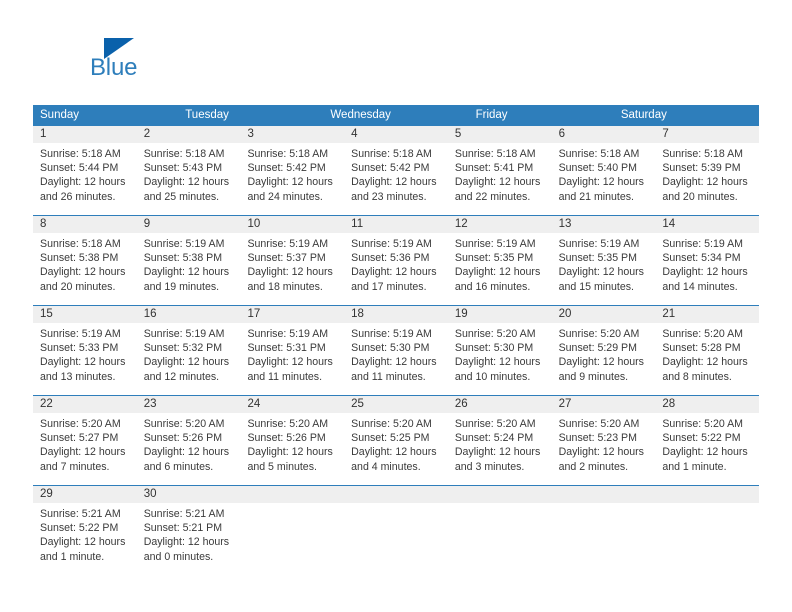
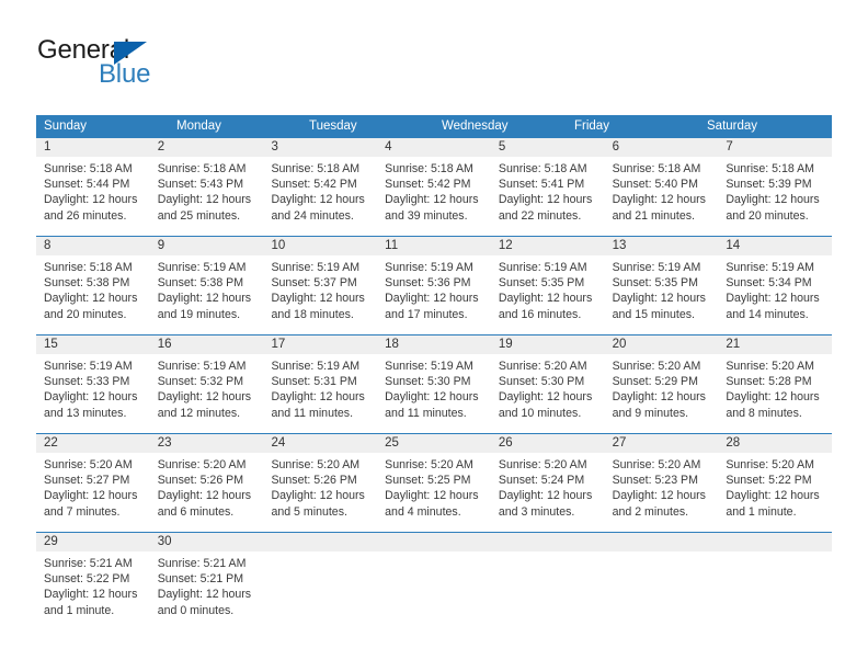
+ General
  Blue
  Sunday
+ Monday
  Tuesday
  Wednesday
  Friday
  Saturday
  1
  Sunrise: 5:18 AM
  Sunset: 5:44 PM
  Daylight: 12 hours
  and 26 minutes.
  2
  Sunrise: 5:18 AM
  Sunset: 5:43 PM
  Daylight: 12 hours
  and 25 minutes.
  3
  Sunrise: 5:18 AM
  Sunset: 5:42 PM
  Daylight: 12 hours
  and 24 minutes.
  4
  Sunrise: 5:18 AM
  Sunset: 5:42 PM
  Daylight: 12 hours
- and 23 minutes.
+ and 39 minutes.
  5
  Sunrise: 5:18 AM
  Sunset: 5:41 PM
  Daylight: 12 hours
  and 22 minutes.
  6
  Sunrise: 5:18 AM
  Sunset: 5:40 PM
  Daylight: 12 hours
  and 21 minutes.
  7
  Sunrise: 5:18 AM
  Sunset: 5:39 PM
  Daylight: 12 hours
  and 20 minutes.
  8
  Sunrise: 5:18 AM
  Sunset: 5:38 PM
  Daylight: 12 hours
  and 20 minutes.
  9
  Sunrise: 5:19 AM
  Sunset: 5:38 PM
  Daylight: 12 hours
  and 19 minutes.
  10
  Sunrise: 5:19 AM
  Sunset: 5:37 PM
  Daylight: 12 hours
  and 18 minutes.
  11
  Sunrise: 5:19 AM
  Sunset: 5:36 PM
  Daylight: 12 hours
  and 17 minutes.
  12
  Sunrise: 5:19 AM
  Sunset: 5:35 PM
  Daylight: 12 hours
  and 16 minutes.
  13
  Sunrise: 5:19 AM
  Sunset: 5:35 PM
  Daylight: 12 hours
  and 15 minutes.
  14
  Sunrise: 5:19 AM
  Sunset: 5:34 PM
  Daylight: 12 hours
  and 14 minutes.
  15
  Sunrise: 5:19 AM
  Sunset: 5:33 PM
  Daylight: 12 hours
  and 13 minutes.
  16
  Sunrise: 5:19 AM
  Sunset: 5:32 PM
  Daylight: 12 hours
  and 12 minutes.
  17
  Sunrise: 5:19 AM
  Sunset: 5:31 PM
  Daylight: 12 hours
  and 11 minutes.
  18
  Sunrise: 5:19 AM
  Sunset: 5:30 PM
  Daylight: 12 hours
  and 11 minutes.
  19
  Sunrise: 5:20 AM
  Sunset: 5:30 PM
  Daylight: 12 hours
  and 10 minutes.
  20
  Sunrise: 5:20 AM
  Sunset: 5:29 PM
  Daylight: 12 hours
  and 9 minutes.
  21
  Sunrise: 5:20 AM
  Sunset: 5:28 PM
  Daylight: 12 hours
  and 8 minutes.
  22
  Sunrise: 5:20 AM
  Sunset: 5:27 PM
  Daylight: 12 hours
  and 7 minutes.
  23
  Sunrise: 5:20 AM
  Sunset: 5:26 PM
  Daylight: 12 hours
  and 6 minutes.
  24
  Sunrise: 5:20 AM
  Sunset: 5:26 PM
  Daylight: 12 hours
  and 5 minutes.
  25
  Sunrise: 5:20 AM
  Sunset: 5:25 PM
  Daylight: 12 hours
  and 4 minutes.
  26
  Sunrise: 5:20 AM
  Sunset: 5:24 PM
  Daylight: 12 hours
  and 3 minutes.
  27
  Sunrise: 5:20 AM
  Sunset: 5:23 PM
  Daylight: 12 hours
  and 2 minutes.
  28
  Sunrise: 5:20 AM
  Sunset: 5:22 PM
  Daylight: 12 hours
  and 1 minute.
  29
  Sunrise: 5:21 AM
  Sunset: 5:22 PM
  Daylight: 12 hours
  and 1 minute.
  30
  Sunrise: 5:21 AM
  Sunset: 5:21 PM
  Daylight: 12 hours
  and 0 minutes.
